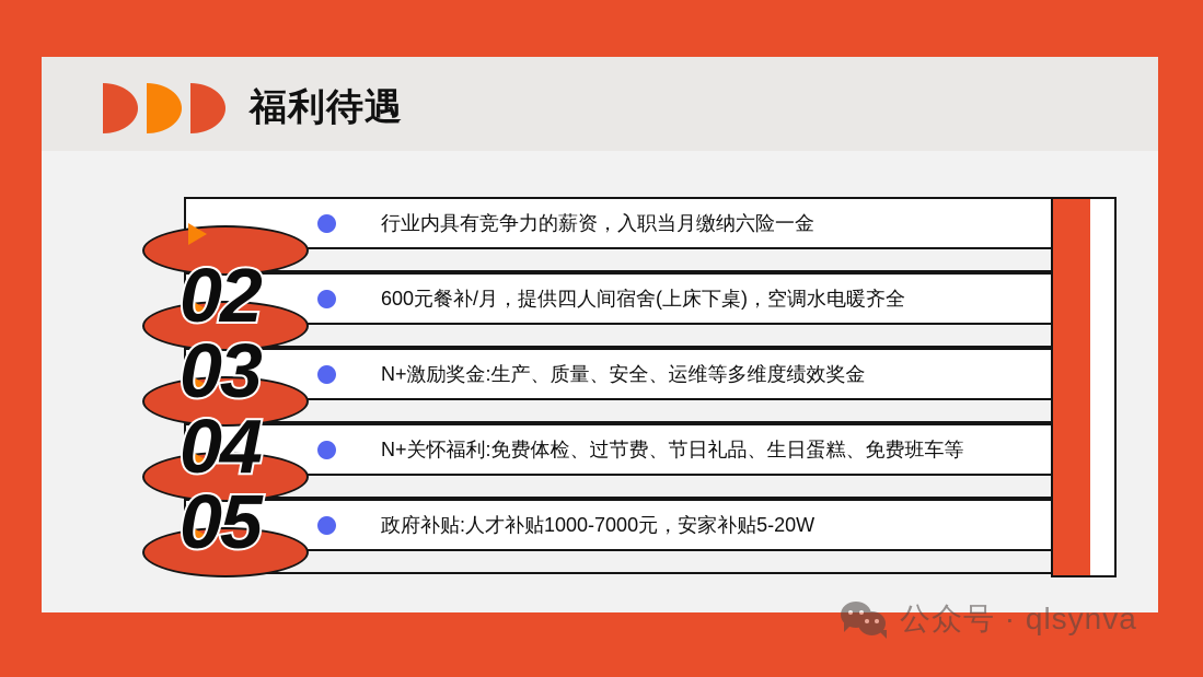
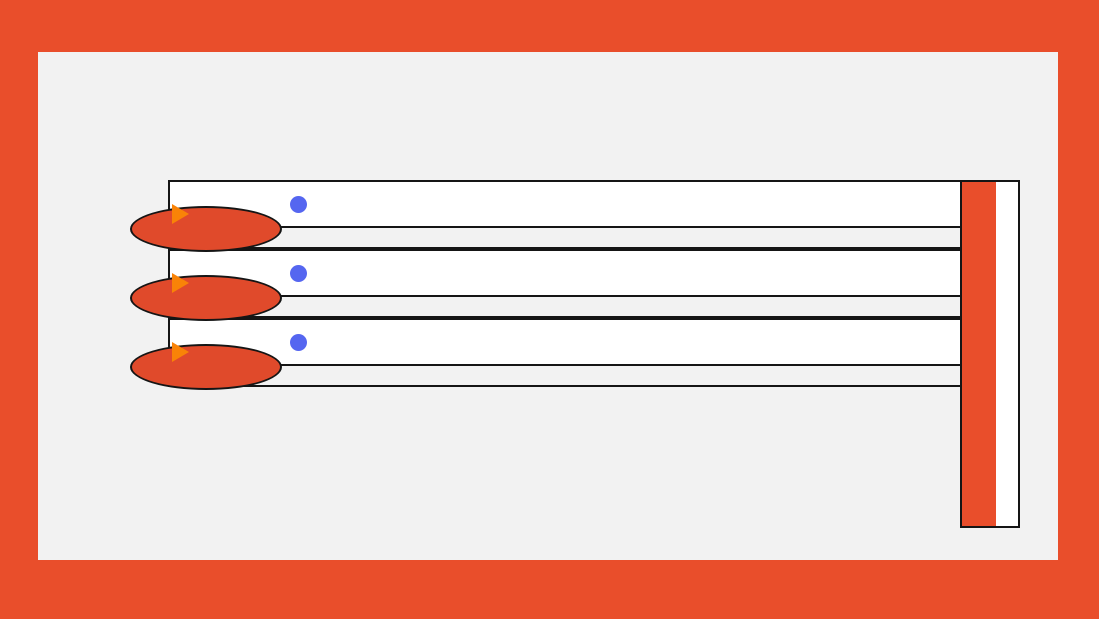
- 福利待遇
- 行业内具有竞争力的薪资，入职当月缴纳六险一金
- 02
- 600元餐补/月，提供四人间宿舍(上床下桌)，空调水电暖齐全
- 03
- N+激励奖金:生产、质量、安全、运维等多维度绩效奖金
- 04
- N+关怀福利:免费体检、过节费、节日礼品、生日蛋糕、免费班车等
- 05
- 政府补贴:人才补贴1000-7000元，安家补贴5-20W
- 公众号 · qlsynva
